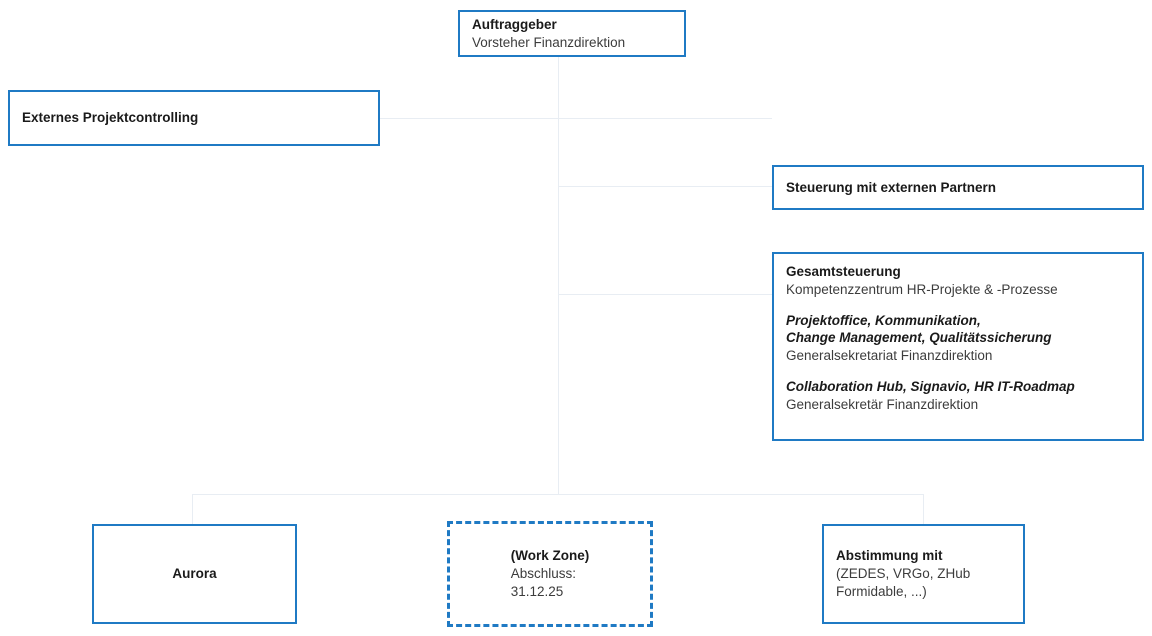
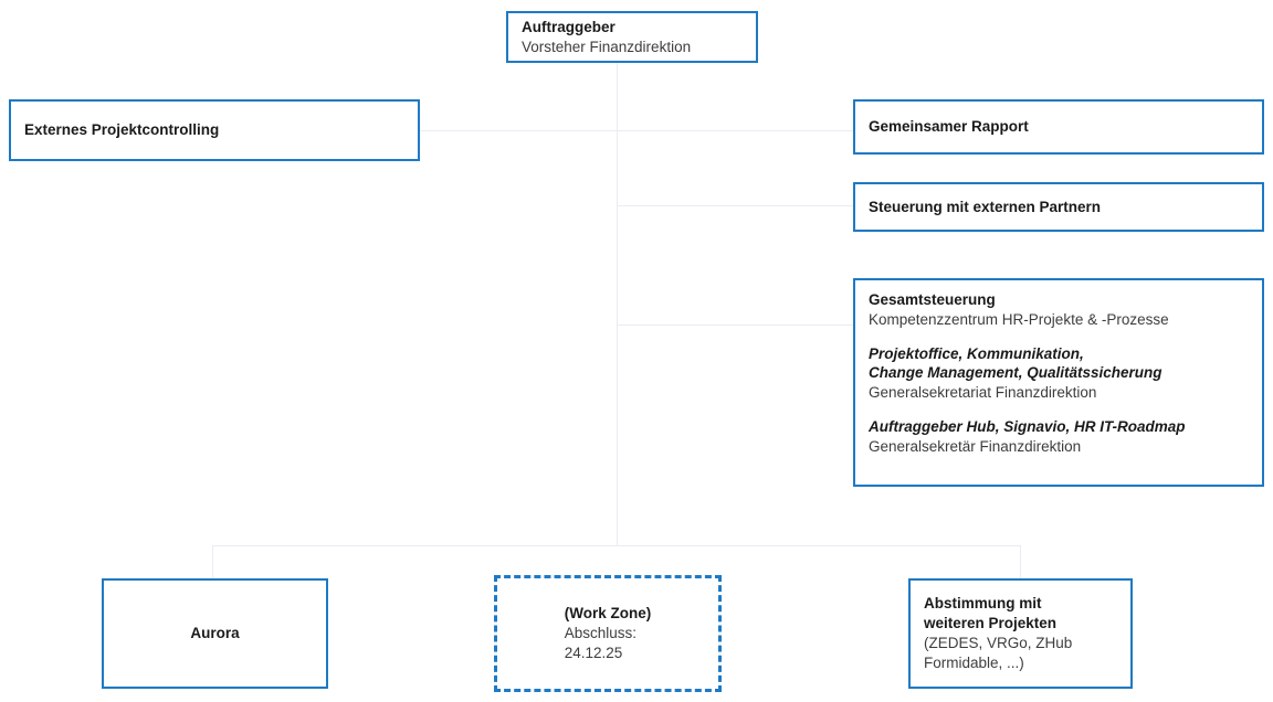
  Auftraggeber
  Vorsteher Finanzdirektion
  Externes Projektcontrolling
+ Gemeinsamer Rapport
  Steuerung mit externen Partnern
  Gesamtsteuerung
  Kompetenzzentrum HR-Projekte & -Prozesse
  Projektoffice, Kommunikation,
  Change Management, Qualitätssicherung
  Generalsekretariat Finanzdirektion
- Collaboration Hub, Signavio, HR IT-Roadmap
+ Auftraggeber Hub, Signavio, HR IT-Roadmap
  Generalsekretär Finanzdirektion
  Aurora
  (Work Zone)
  Abschluss:
- 31.12.25
+ 24.12.25
  Abstimmung mit
+ weiteren Projekten
  (ZEDES, VRGo, ZHub
  Formidable, ...)
